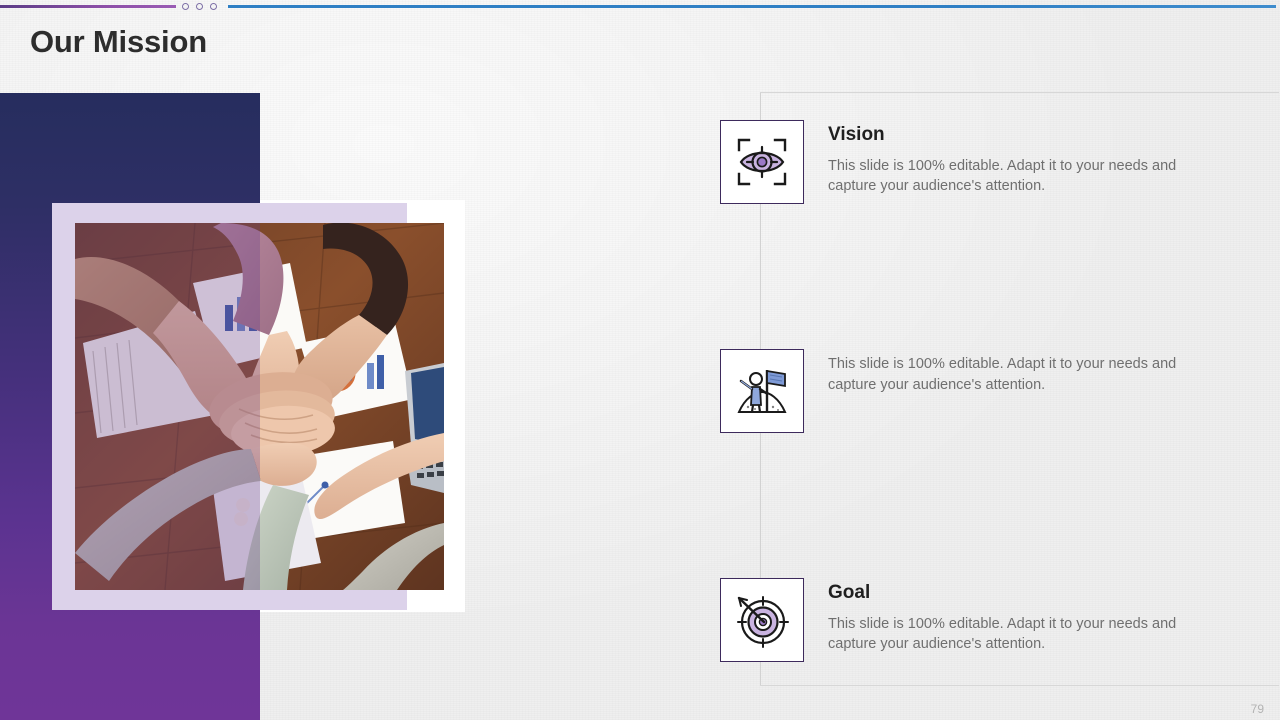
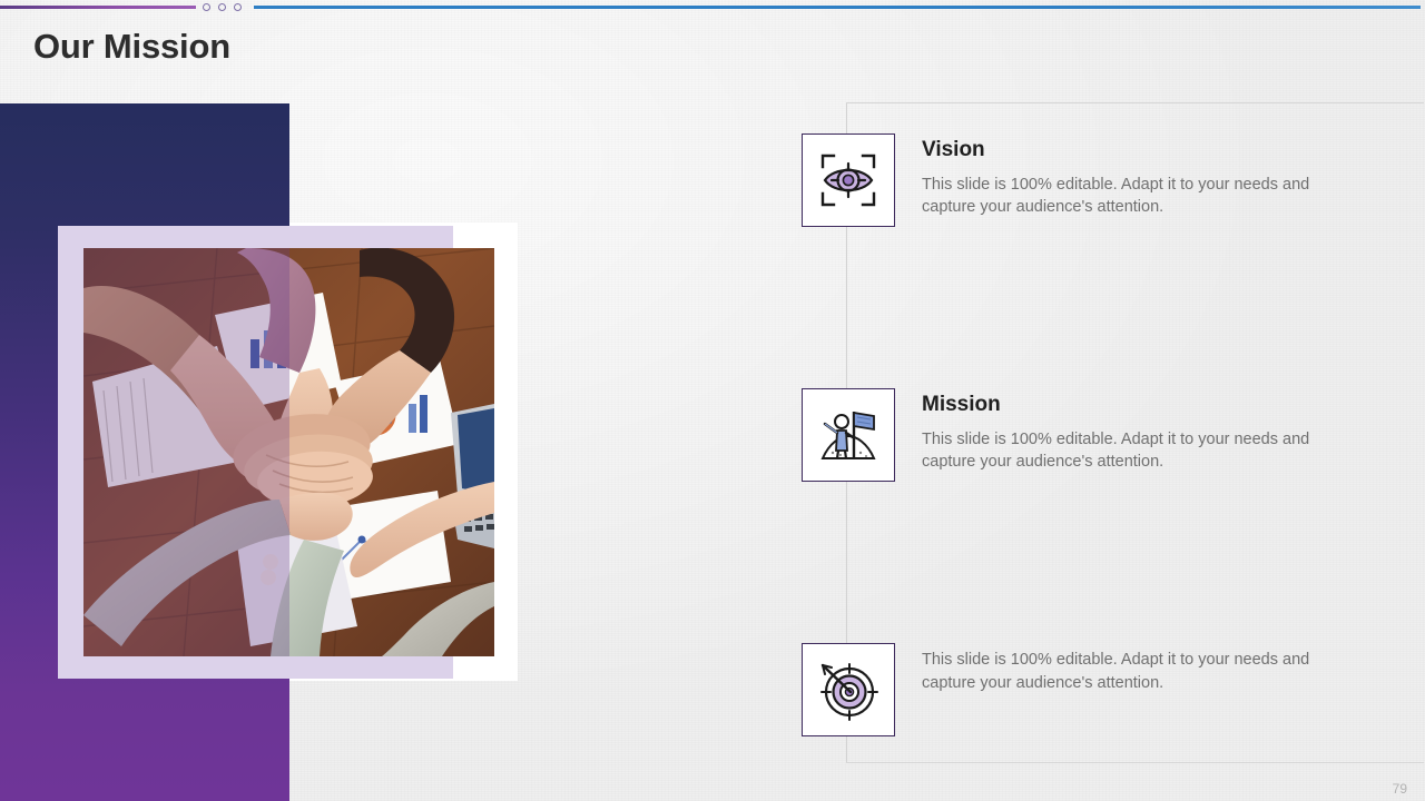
  Our Mission
  Vision
  This slide is 100% editable. Adapt it to your needs and capture your audience's attention.
+ Mission
  This slide is 100% editable. Adapt it to your needs and capture your audience's attention.
- Goal
  This slide is 100% editable. Adapt it to your needs and capture your audience's attention.
  79
